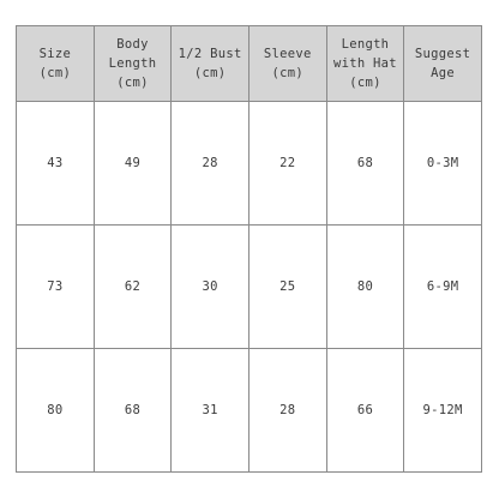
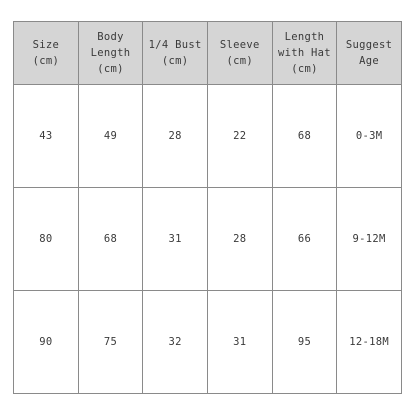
- Size (cm)	Body Length (cm)	1/2 Bust (cm)	Sleeve (cm)	Length with Hat (cm)	Suggest Age
+ Size (cm)	Body Length (cm)	1/4 Bust (cm)	Sleeve (cm)	Length with Hat (cm)	Suggest Age
  43	49	28	22	68	0-3M
- 73	62	30	25	80	6-9M
  80	68	31	28	66	9-12M
+ 90	75	32	31	95	12-18M
